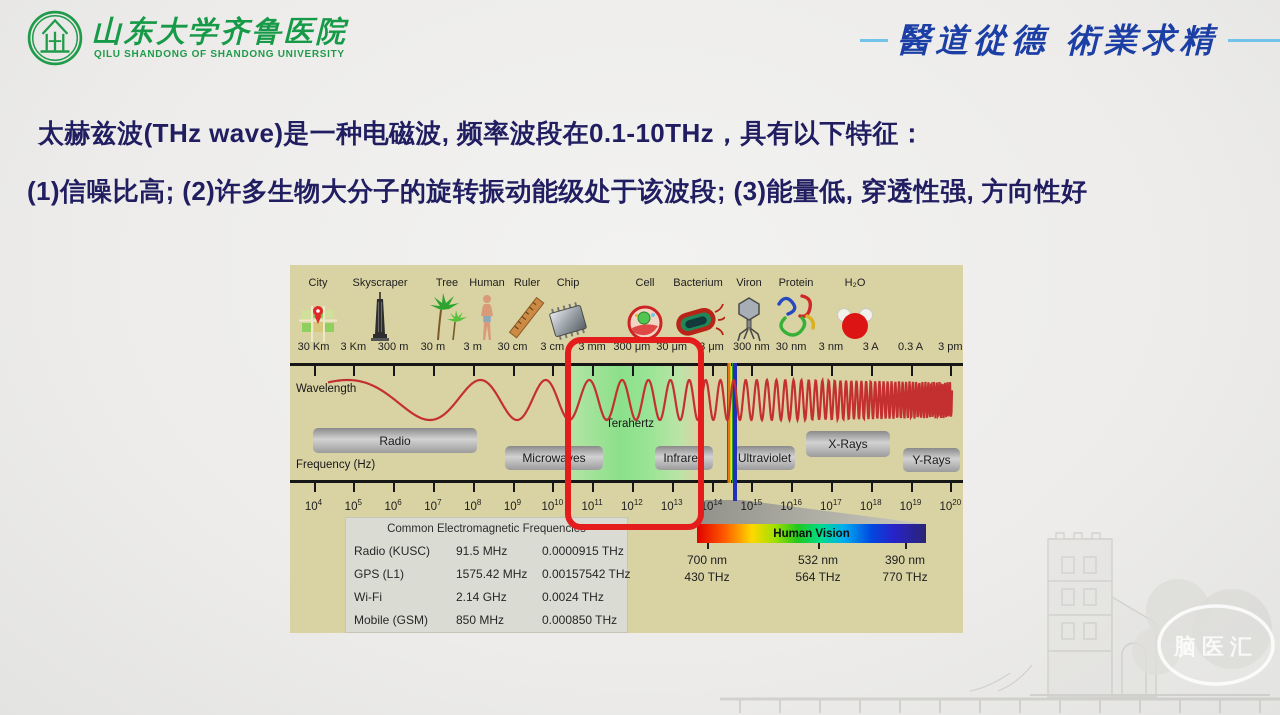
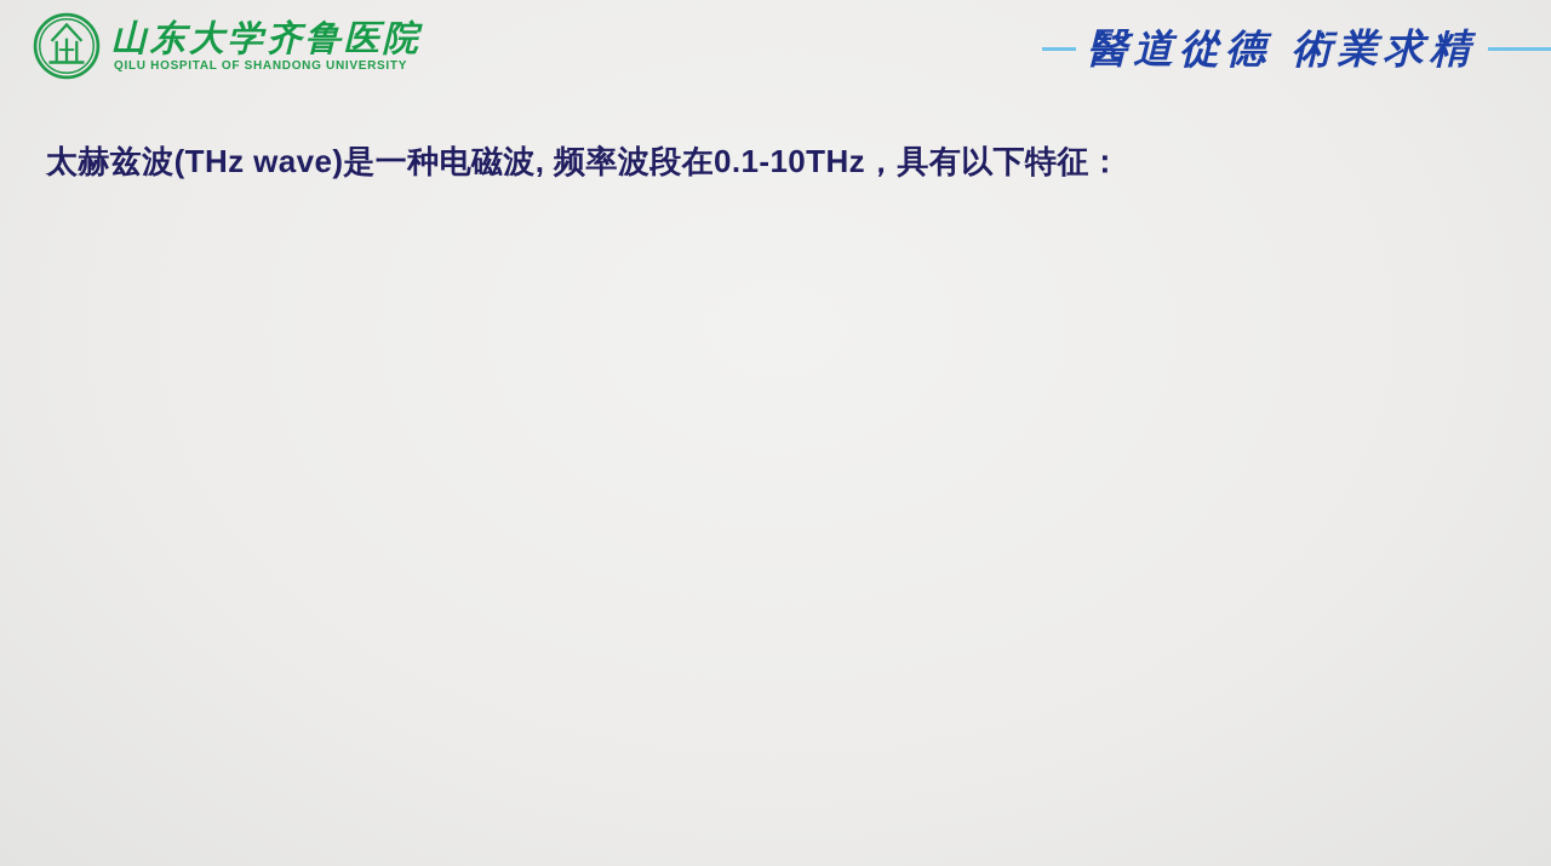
  山东大学齐鲁医院
- QILU SHANDONG OF SHANDONG UNIVERSITY
+ QILU HOSPITAL OF SHANDONG UNIVERSITY
  醫道從德 術業求精
  太赫兹波(THz wave)是一种电磁波, 频率波段在0.1-10THz，具有以下特征：
- (1)信噪比高; (2)许多生物大分子的旋转振动能级处于该波段; (3)能量低, 穿透性强, 方向性好
- Wavelength
- Frequency (Hz)
- Human Vision
- Common Electromagnetic Frequencies
- Radio (KUSC)
- 91.5 MHz
- 0.0000915 THz
- GPS (L1)
- 1575.42 MHz
- 0.00157542 THz
- Wi-Fi
- 2.14 GHz
- 0.0024 THz
- Mobile (GSM)
- 850 MHz
- 0.000850 THz
- City
- Skyscraper
- Tree
- Human
- Ruler
- Chip
- Cell
- Bacterium
- Viron
- Protein
- H₂O
- 30 Km
- 3 Km
- 300 m
- 30 m
- 3 m
- 30 cm
- 3 cm
- 3 mm
- 300 μm
- 30 μm
- 3 μm
- 300 nm
- 30 nm
- 3 nm
- 3 A
- 0.3 A
- 3 pm
- 104
- 105
- 106
- 107
- 108
- 109
- 1010
- 1011
- 1012
- 1013
- 1014
- 1015
- 1016
- 1017
- 1018
- 1019
- 1020
- Radio
- Microwaves
- Terahertz
- Infrared
- Ultraviolet
- X-Rays
- Y-Rays
- 700 nm
- 430 THz
- 532 nm
- 564 THz
- 390 nm
- 770 THz
- 脑医汇
